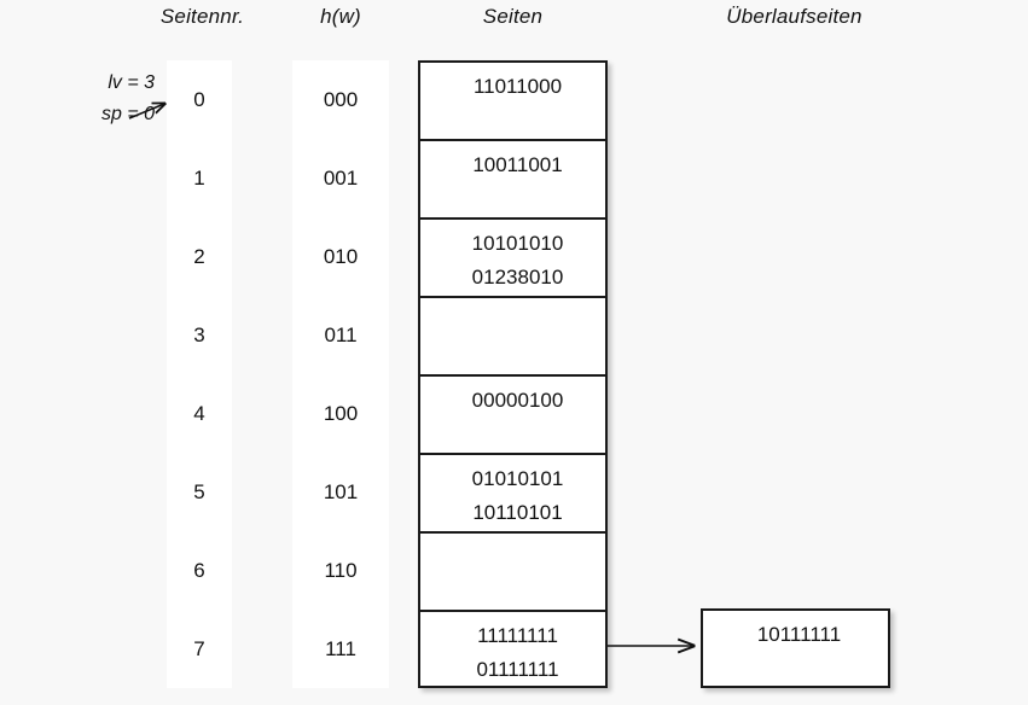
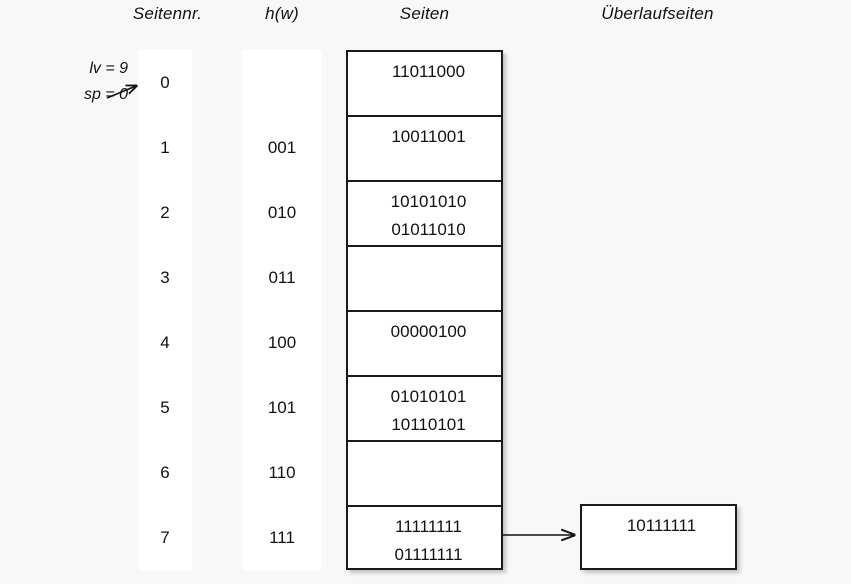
  Seitennr.
  h(w)
  Seiten
  Überlaufseiten
- lv = 3
+ lv = 9
  sp = 0
  0
  1
  2
  3
  4
  5
  6
  7
- 000
  001
  010
  011
  100
  101
  110
  111
  11011000
  10011001
  10101010
- 01238010
+ 01011010
  00000100
  01010101
  10110101
  11111111
  01111111
  10111111
